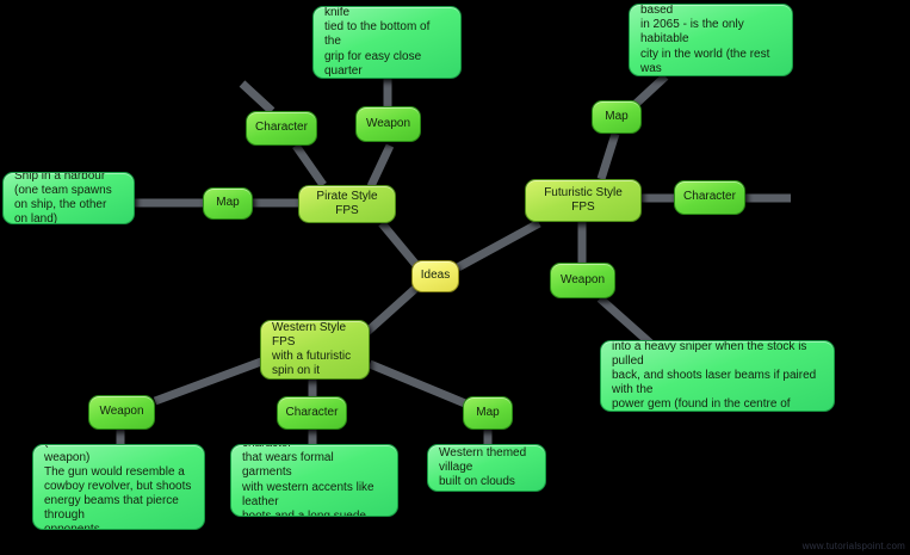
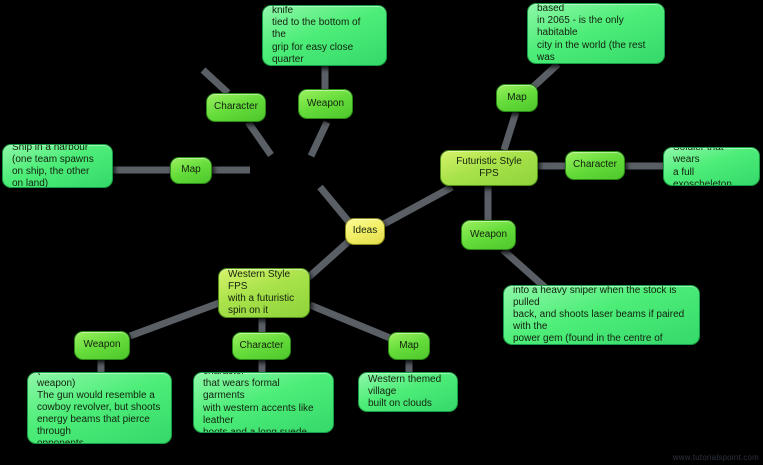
  Ideas
- Pirate Style FPS
  Futuristic Style FPS
  Western Style FPS
  with a futuristic
  spin on it
  Character
  Weapon
  Map
  tied to the bottom of the
  grip for easy close quarter
  Ship in a harbour
  (one team spawns
  on ship, the other on land)
  Map
  Character
  Weapon
  in 2065 - is the only habitable
  city in the world (the rest was
+ Soldier that wears
+ a full exoscheleton
  into a heavy sniper when the stock is pulled
  back, and shoots laser beams if paired with the
  power gem (found in the centre of
  Weapon
  Character
  Map
  The gun would resemble a
  cowboy revolver, but shoots
  energy beams that pierce through
  that wears formal garments
  with western accents like leather
  Western themed village
  built on clouds
  www.tutorialspoint.com
